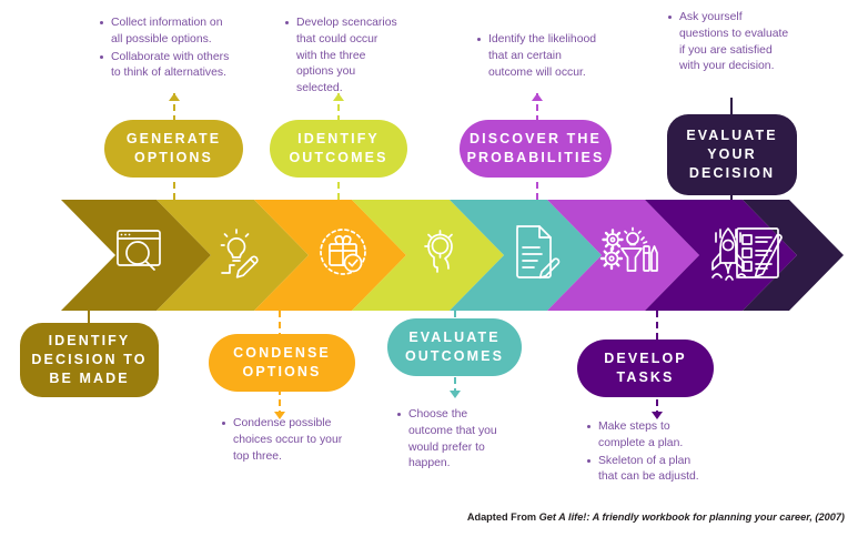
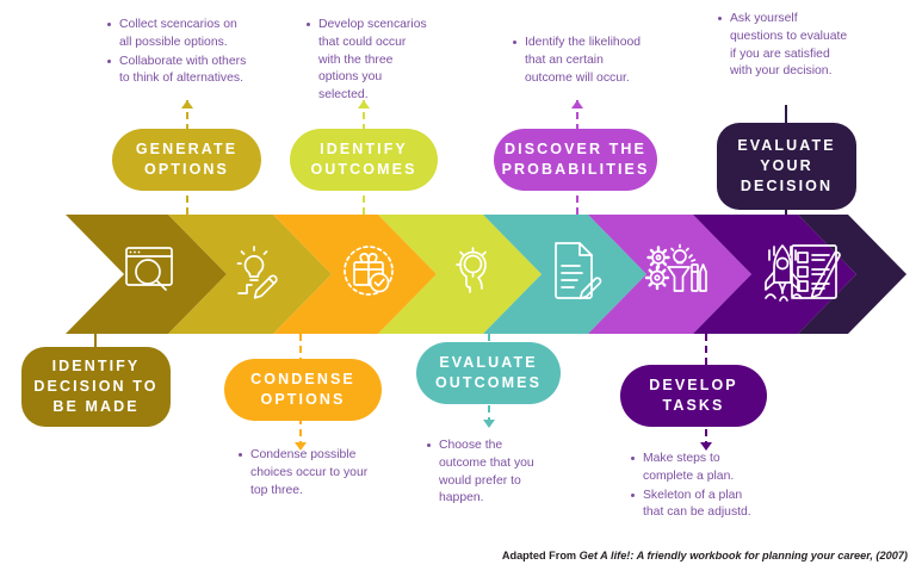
- Collect information on all possible options.
+ Collect scencarios on all possible options.
  Collaborate with others to think of alternatives.
  Develop scencarios that could occur with the three options you selected.
  Identify the likelihood that an certain outcome will occur.
  Ask yourself questions to evaluate if you are satisfied with your decision.
  GENERATE
  OPTIONS
  IDENTIFY
  OUTCOMES
  DISCOVER THE
  PROBABILITIES
  EVALUATE
  YOUR
  DECISION
  IDENTIFY
  DECISION TO
  BE MADE
  CONDENSE
  OPTIONS
  EVALUATE
  OUTCOMES
  DEVELOP
  TASKS
  Condense possible choices occur to your top three.
  Choose the outcome that you would prefer to happen.
  Make steps to complete a plan.
  Skeleton of a plan that can be adjustd.
  Adapted From Get A life!: A friendly workbook for planning your career, (2007)
